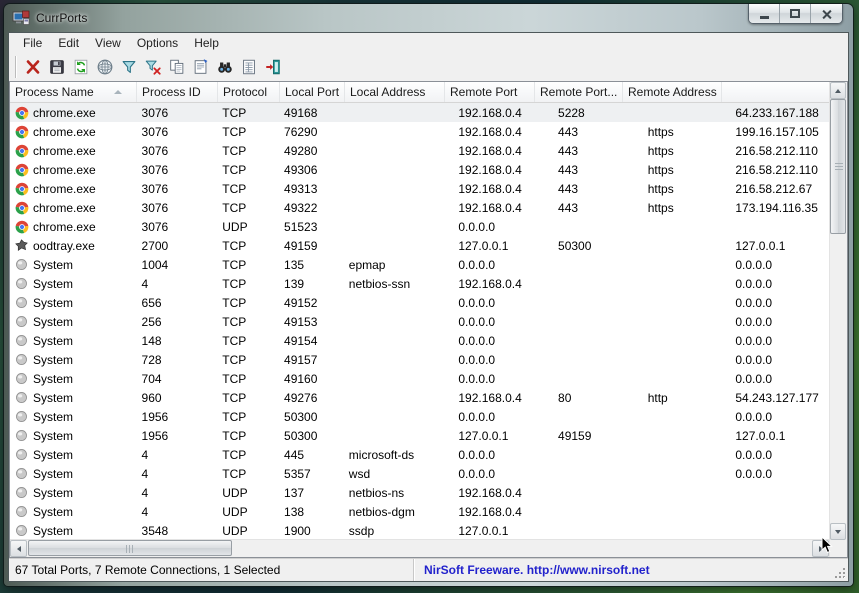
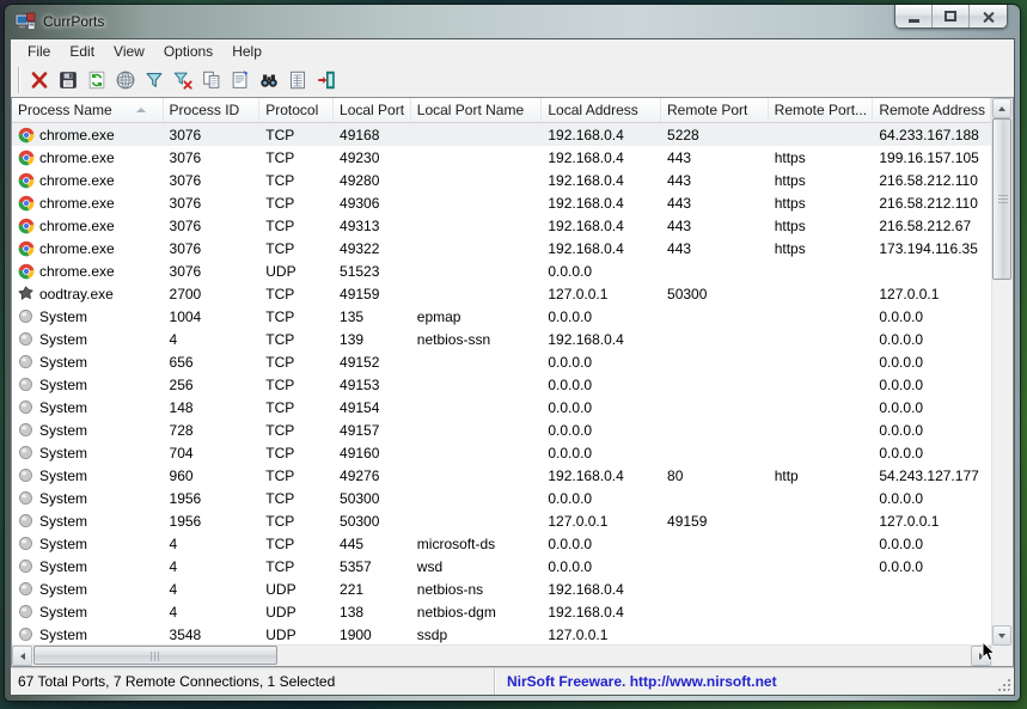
  CurrPorts
  File
  Edit
  View
  Options
  Help
  Process Name
  Process ID
  Protocol
  Local Port
+ Local Port Name
  Local Address
  Remote Port
  Remote Port...
  Remote Address
  chrome.exe
  3076
  TCP
  49168
  192.168.0.4
  5228
  64.233.167.188
  chrome.exe
  3076
  TCP
- 76290
+ 49230
  192.168.0.4
  443
  https
  199.16.157.105
  chrome.exe
  3076
  TCP
  49280
  192.168.0.4
  443
  https
  216.58.212.110
  chrome.exe
  3076
  TCP
  49306
  192.168.0.4
  443
  https
  216.58.212.110
  chrome.exe
  3076
  TCP
  49313
  192.168.0.4
  443
  https
  216.58.212.67
  chrome.exe
  3076
  TCP
  49322
  192.168.0.4
  443
  https
  173.194.116.35
  chrome.exe
  3076
  UDP
  51523
  0.0.0.0
  oodtray.exe
  2700
  TCP
  49159
  127.0.0.1
  50300
  127.0.0.1
  System
  1004
  TCP
  135
  epmap
  0.0.0.0
  0.0.0.0
  System
  4
  TCP
  139
  netbios-ssn
  192.168.0.4
  0.0.0.0
  System
  656
  TCP
  49152
  0.0.0.0
  0.0.0.0
  System
  256
  TCP
  49153
  0.0.0.0
  0.0.0.0
  System
  148
  TCP
  49154
  0.0.0.0
  0.0.0.0
  System
  728
  TCP
  49157
  0.0.0.0
  0.0.0.0
  System
  704
  TCP
  49160
  0.0.0.0
  0.0.0.0
  System
  960
  TCP
  49276
  192.168.0.4
  80
  http
  54.243.127.177
  System
  1956
  TCP
  50300
  0.0.0.0
  0.0.0.0
  System
  1956
  TCP
  50300
  127.0.0.1
  49159
  127.0.0.1
  System
  4
  TCP
  445
  microsoft-ds
  0.0.0.0
  0.0.0.0
  System
  4
  TCP
  5357
  wsd
  0.0.0.0
  0.0.0.0
  System
  4
  UDP
- 137
+ 221
  netbios-ns
  192.168.0.4
  System
  4
  UDP
  138
  netbios-dgm
  192.168.0.4
  System
  3548
  UDP
  1900
  ssdp
  127.0.0.1
  67 Total Ports, 7 Remote Connections, 1 Selected
  NirSoft Freeware. http://www.nirsoft.net
